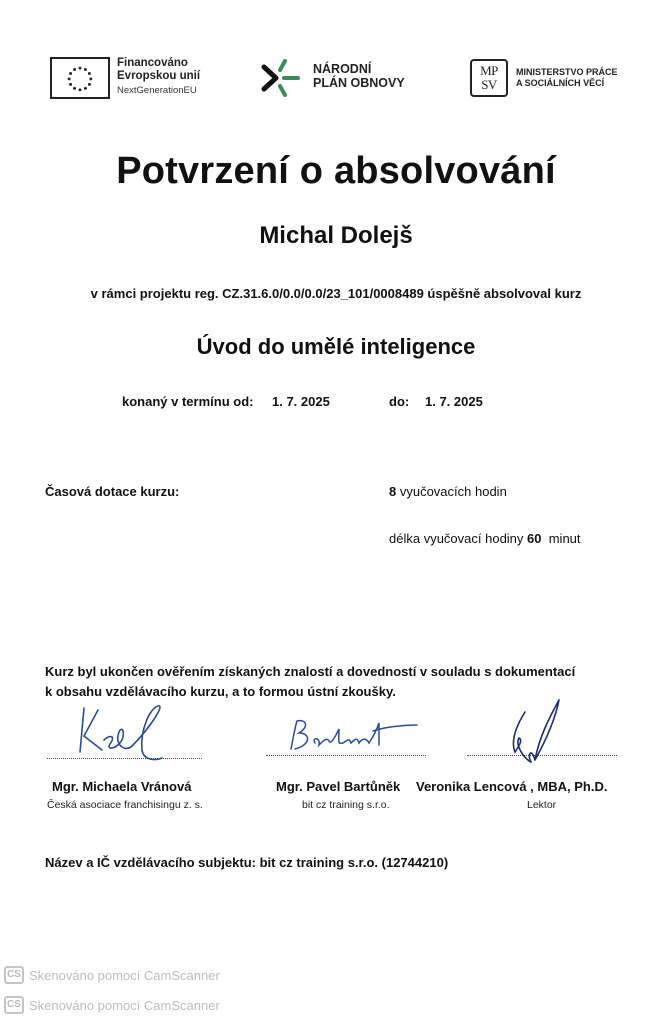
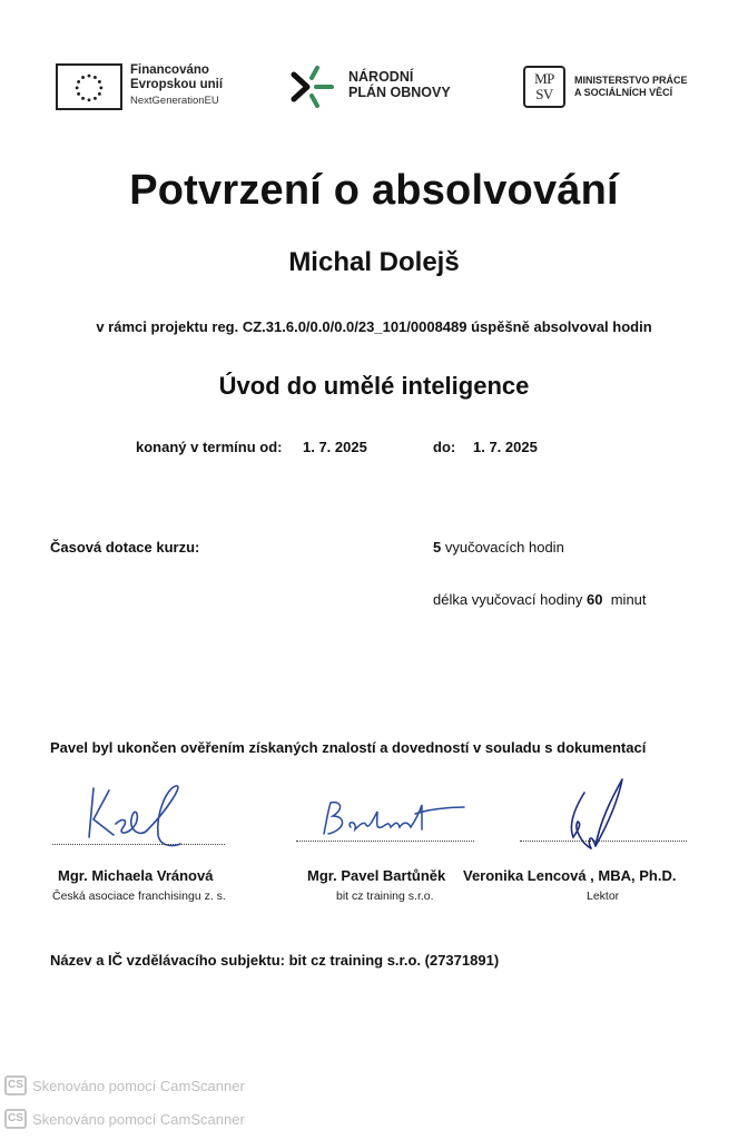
  Financováno
  Evropskou unií
  NextGenerationEU
  NÁRODNÍ
  PLÁN OBNOVY
  MP
  SV
  MINISTERSTVO PRÁCE
  A SOCIÁLNÍCH VĚCÍ
  Potvrzení o absolvování
  Michal Dolejš
- v rámci projektu reg. CZ.31.6.0/0.0/0.0/23_101/0008489 úspěšně absolvoval kurz
+ v rámci projektu reg. CZ.31.6.0/0.0/0.0/23_101/0008489 úspěšně absolvoval hodin
  Úvod do umělé inteligence
  konaný v termínu od:
  1. 7. 2025
  do:
  1. 7. 2025
  Časová dotace kurzu:
- 8 vyučovacích hodin
+ 5 vyučovacích hodin
  délka vyučovací hodiny 60 minut
- Kurz byl ukončen ověřením získaných znalostí a dovedností v souladu s dokumentací
+ Pavel byl ukončen ověřením získaných znalostí a dovedností v souladu s dokumentací
- k obsahu vzdělávacího kurzu, a to formou ústní zkoušky.
  Mgr. Michaela Vránová
  Česká asociace franchisingu z. s.
  Mgr. Pavel Bartůněk
  bit cz training s.r.o.
  Veronika Lencová , MBA, Ph.D.
  Lektor
- Název a IČ vzdělávacího subjektu: bit cz training s.r.o. (12744210)
+ Název a IČ vzdělávacího subjektu: bit cz training s.r.o. (27371891)
  CS
  Skenováno pomocí CamScanner
  CS
  Skenováno pomocí CamScanner
